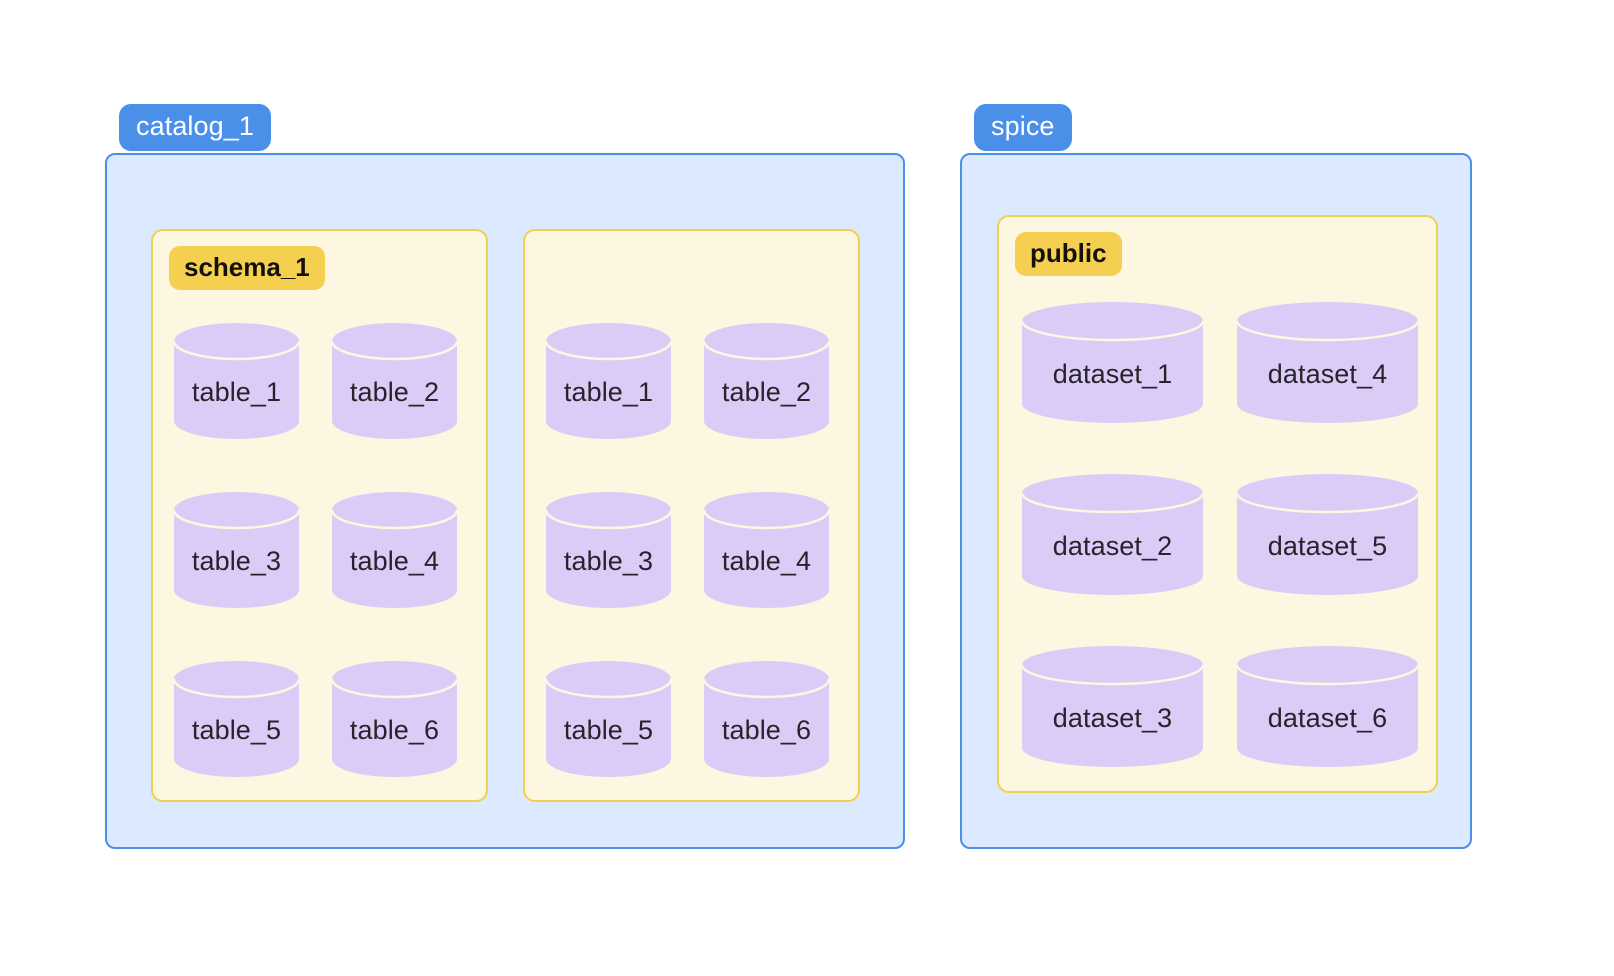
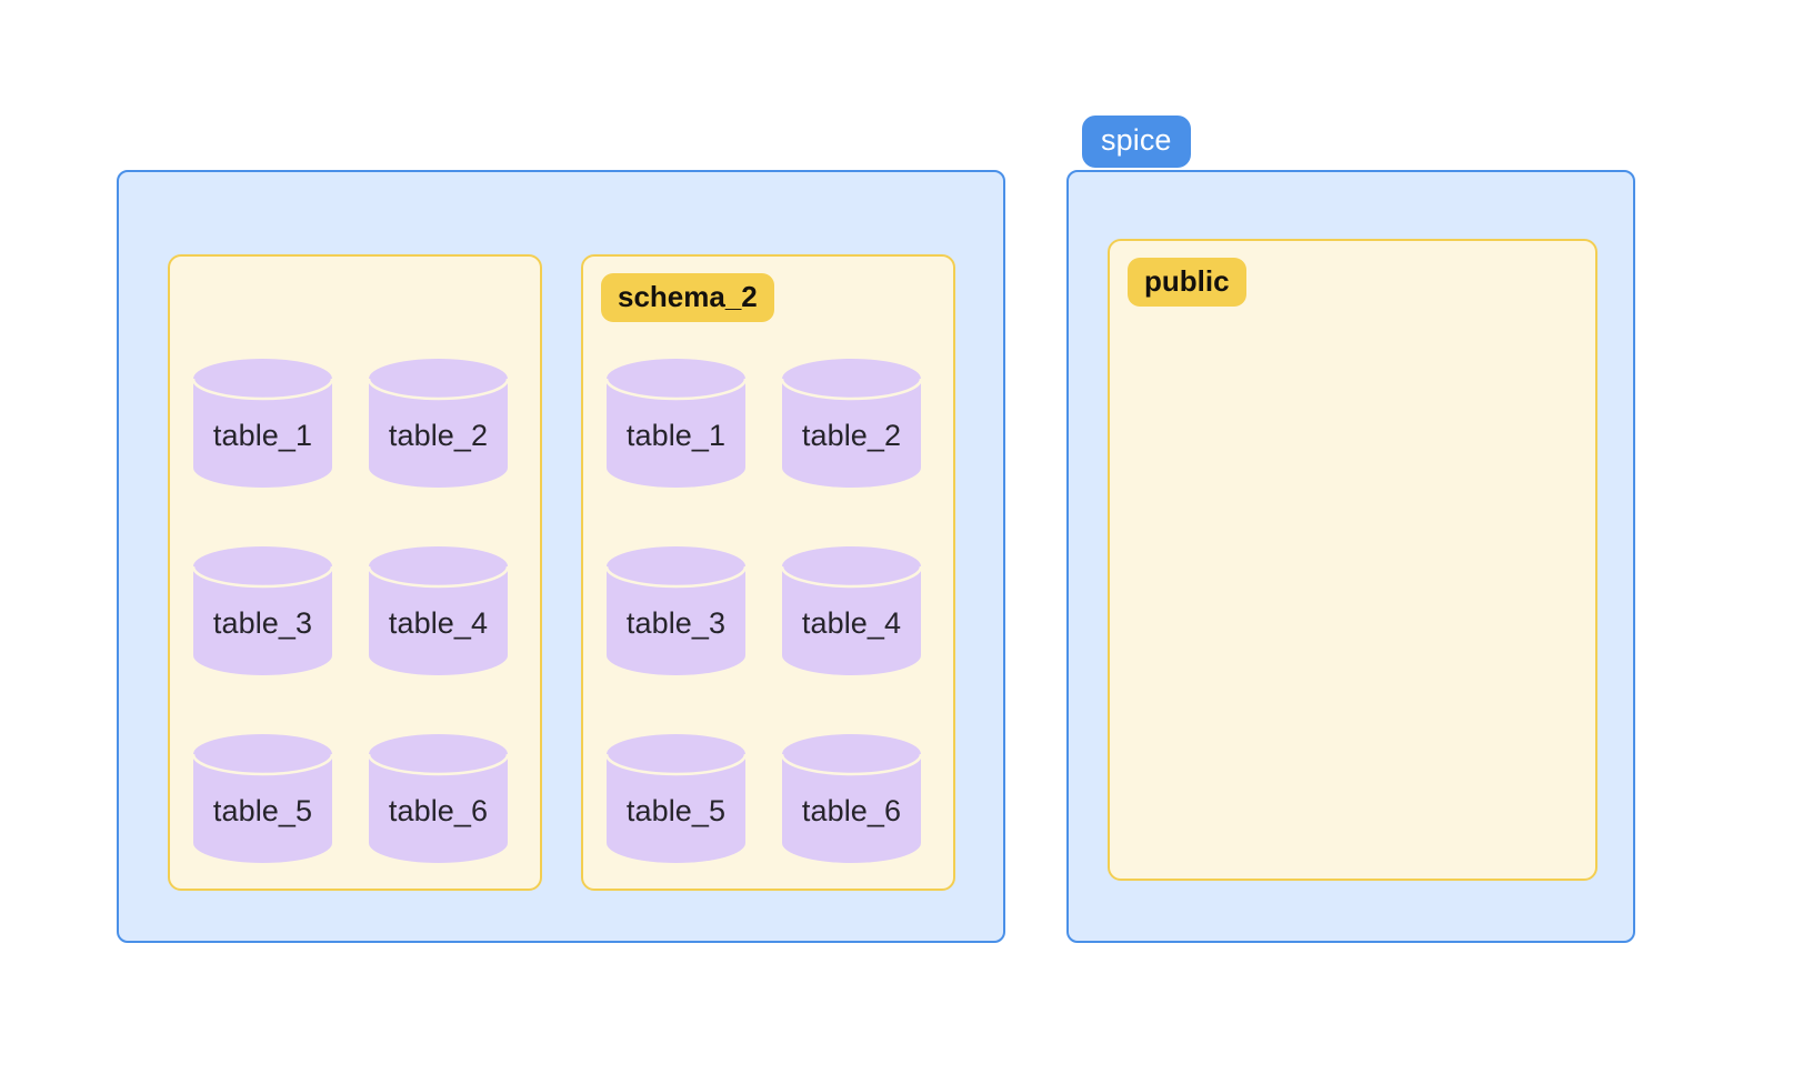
- catalog_1
- schema_1
  table_1
  table_2
  table_3
  table_4
  table_5
  table_6
+ schema_2
  table_1
  table_2
  table_3
  table_4
  table_5
  table_6
  spice
  public
- dataset_1
- dataset_4
- dataset_2
- dataset_5
- dataset_3
- dataset_6
